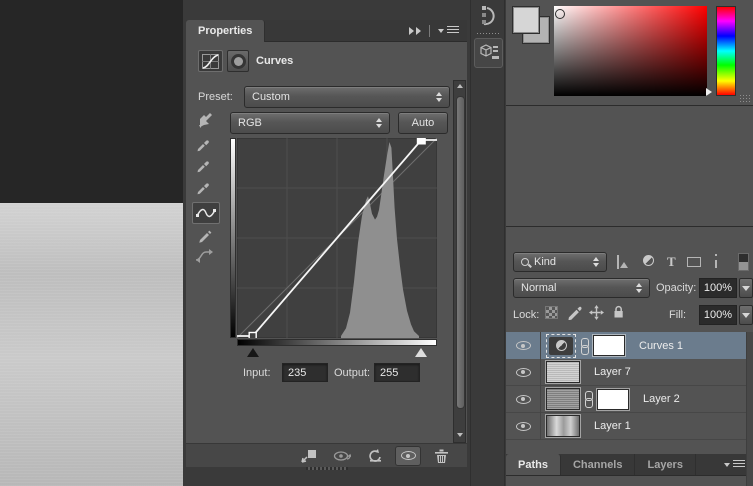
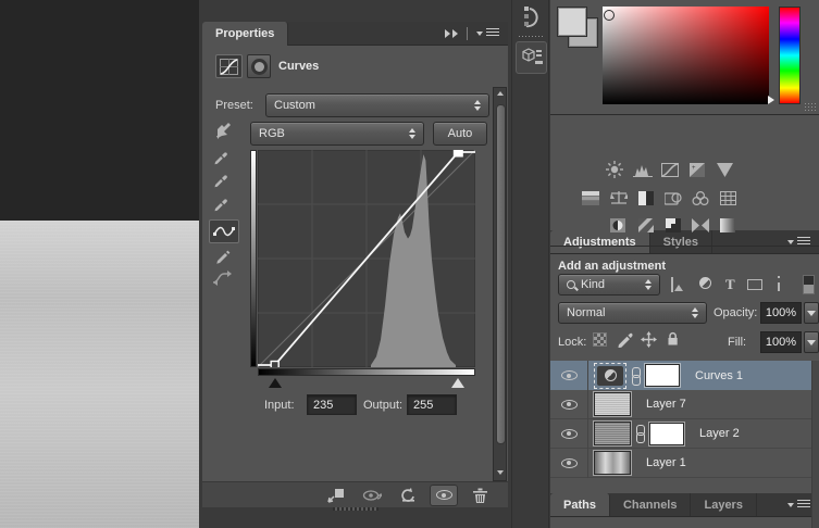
  Properties
  Curves
  Preset:
  Custom
  RGB
  Auto
  Input:
  235
  Output:
  255
+ Adjustments
+ Styles
+ Add an adjustment
  Paths
  Channels
  Layers
  Kind
  T
  Normal
  Opacity:
  100%
  Lock:
  Fill:
  100%
  Curves 1
  Layer 7
  Layer 2
  Layer 1
